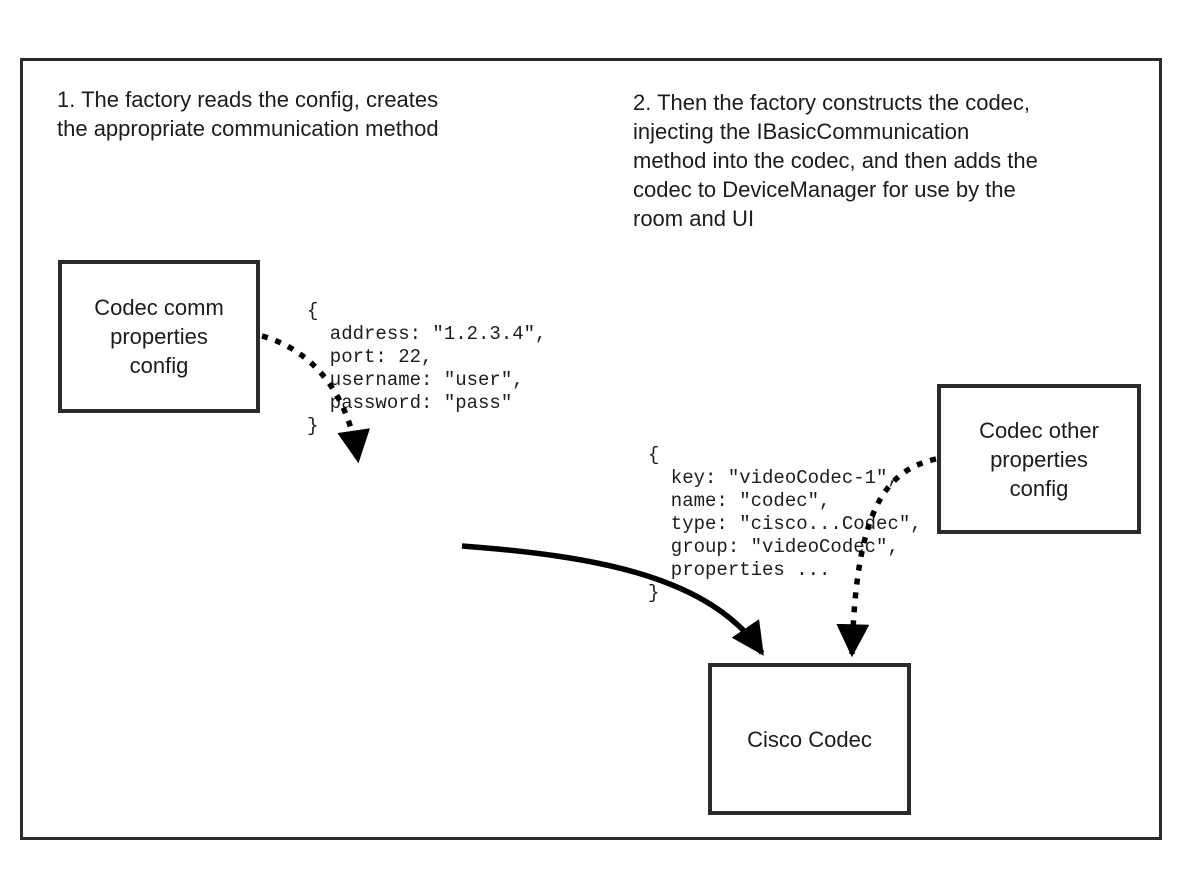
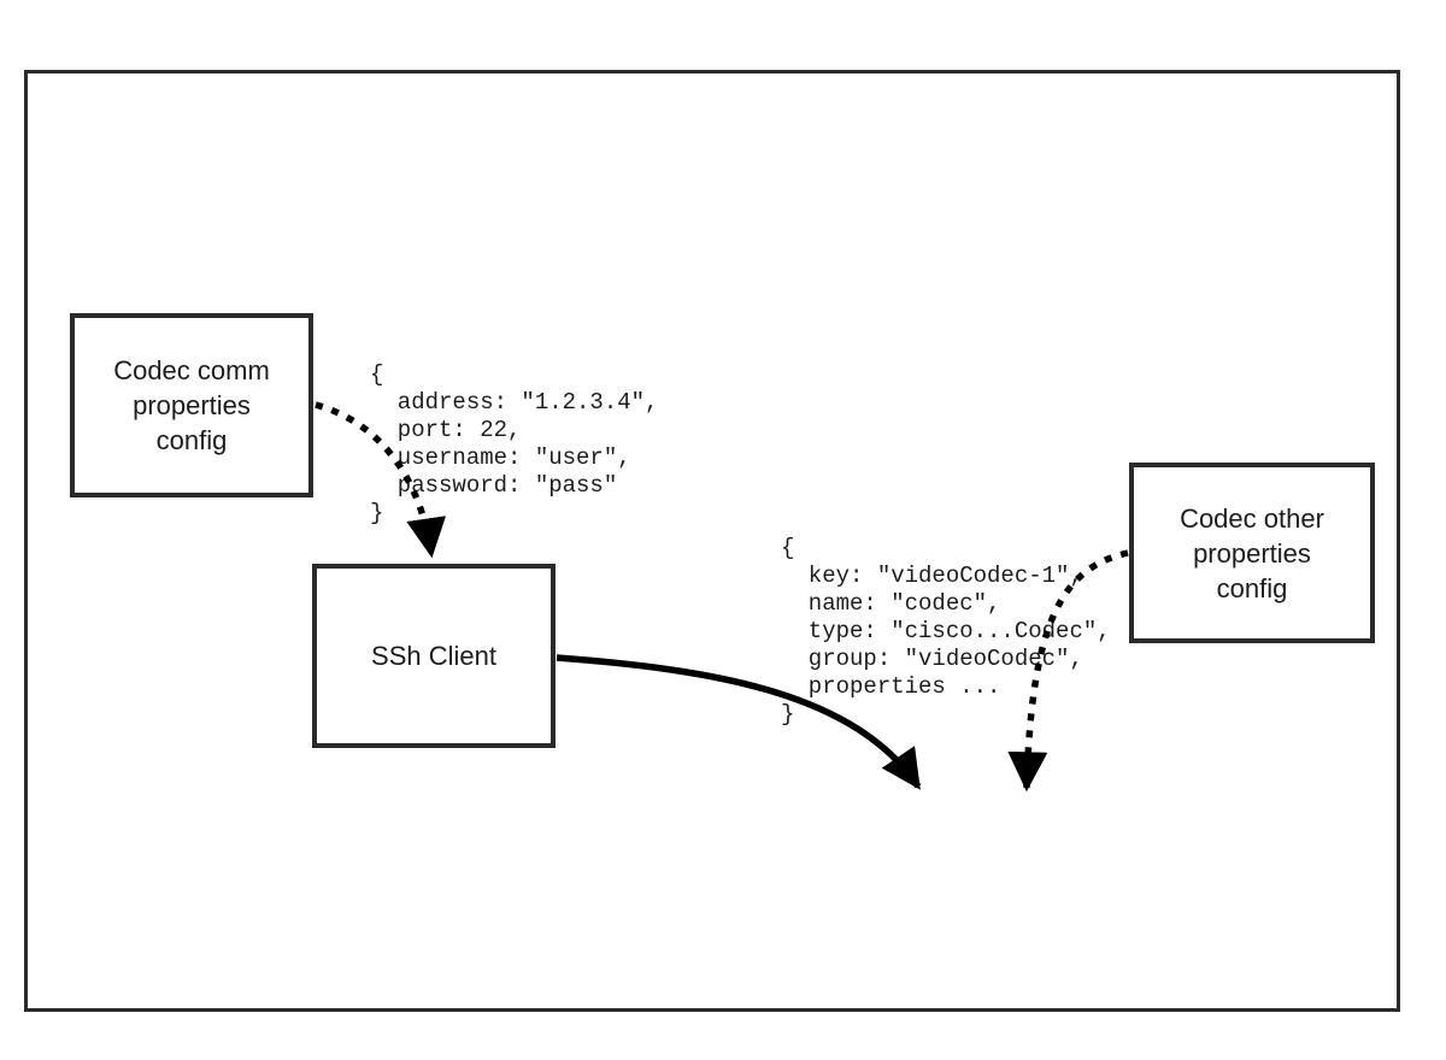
- 1. The factory reads the config, creates
- the appropriate communication method
- 2. Then the factory constructs the codec,
- injecting the IBasicCommunication
- method into the codec, and then adds the
- codec to DeviceManager for use by the
- room and UI
  {
  address: "1.2.3.4",
  port: 22,
  username: "user",
  password: "pass"
  }
  {
  key: "videoCodec-1"
  name: "codec",
  type: "cisco...Codec",
  group: "videoCodec",
  properties ...
  }
  Codec comm
  properties
  config
+ SSh Client
  Codec other
  properties
  config
- Cisco Codec
